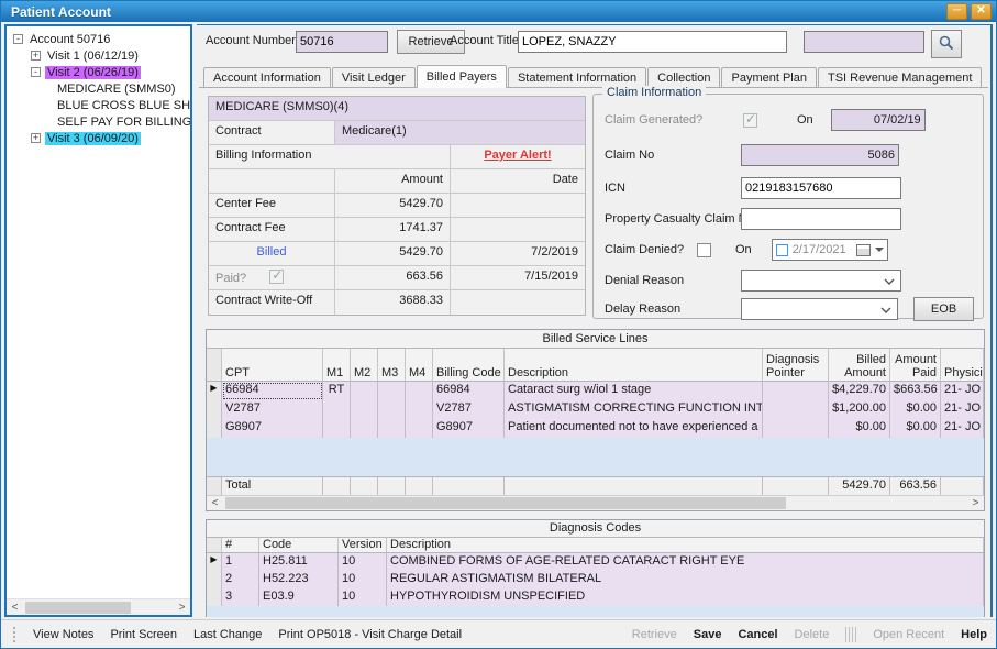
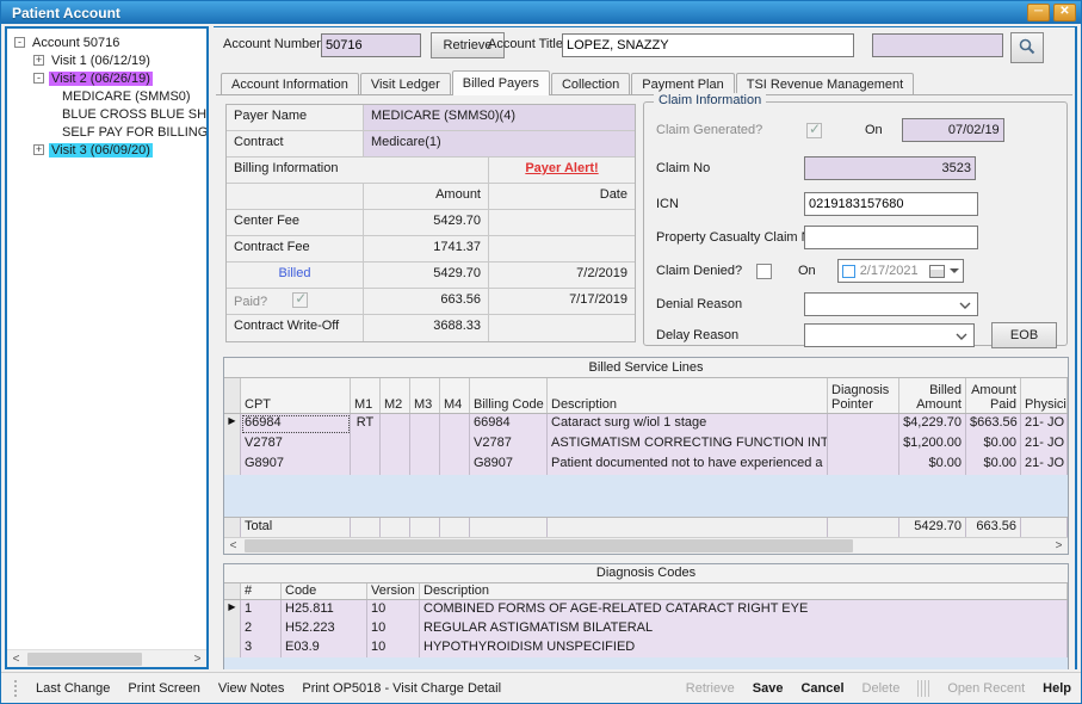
  Patient Account
  ─
  ✕
  -
  Account 50716
  +
  Visit 1 (06/12/19)
  -
  Visit 2 (06/26/19)
  MEDICARE (SMMS0)
  BLUE CROSS BLUE SH
  SELF PAY FOR BILLING
  +
  Visit 3 (06/09/20)
  <
  >
  Account Number
  50716
  Retrieve
  Account Title
  LOPEZ, SNAZZY
  Account Information
  Visit Ledger
  Billed Payers
- Statement Information
  Collection
  Payment Plan
  TSI Revenue Management
+ Payer Name
  MEDICARE (SMMS0)(4)
  Contract
  Medicare(1)
  Billing Information
  Payer Alert!
  Amount
  Date
  Center Fee
  5429.70
  Contract Fee
  1741.37
  Billed
  5429.70
  7/2/2019
  Paid?
  ✓
  663.56
- 7/15/2019
+ 7/17/2019
  Contract Write-Off
  3688.33
  Claim Information
  Claim Generated?
  ✓
  On
  07/02/19
  Claim No
- 5086
+ 3523
  ICN
  0219183157680
  Property Casualty Claim
  Claim Denied?
  On
  2/17/2021
  Denial Reason
  Delay Reason
  EOB
  Billed Service Lines
  CPT
  M1
  M2
  M3
  M4
  Billing Code
  Description
  Diagnosis Pointer
  Billed Amount
  Amount Paid
  Physici
  ▶
  66984
  RT
  66984
  Cataract surg w/iol 1 stage
  $4,229.70
  $663.56
  21- JO
  V2787
  V2787
  ASTIGMATISM CORRECTING FUNCTION INT
  $1,200.00
  $0.00
  21- JO
  G8907
  G8907
  Patient documented not to have experienced a
  $0.00
  $0.00
  21- JO
  Total
  5429.70
  663.56
  <
  >
  Diagnosis Codes
  #
  Code
  Version
  Description
  ▶
  1
  H25.811
  10
  COMBINED FORMS OF AGE-RELATED CATARACT RIGHT EYE
  2
  H52.223
  10
  REGULAR ASTIGMATISM BILATERAL
  3
  E03.9
  10
  HYPOTHYROIDISM UNSPECIFIED
- View Notes
+ Last Change
  Print Screen
- Last Change
+ View Notes
  Print OP5018 - Visit Charge Detail
  Retrieve
  Save
  Cancel
  Delete
  Open Recent
  Help
